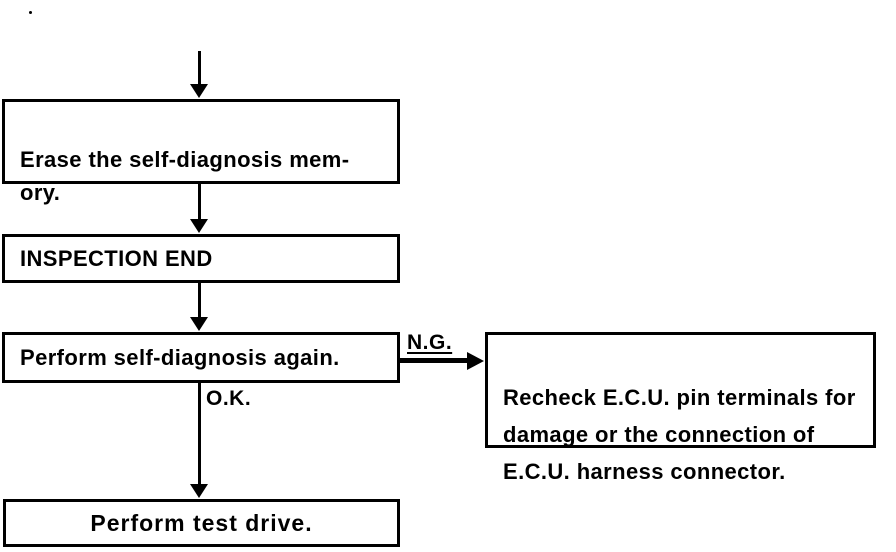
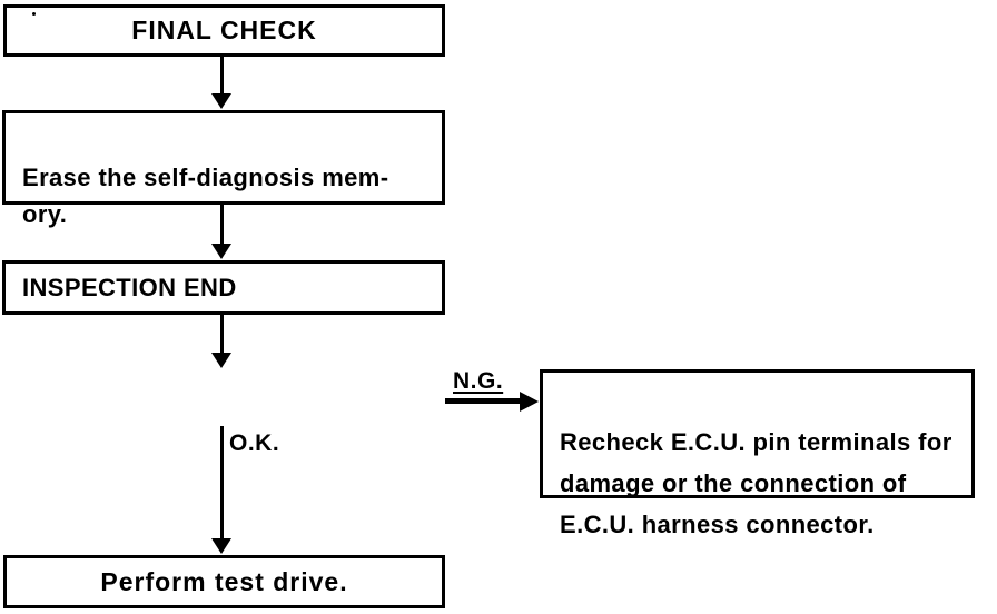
+ FINAL CHECK
  Erase the self-diagnosis mem-
  ory.
  INSPECTION END
- Perform self-diagnosis again.
  N.G.
  Recheck E.C.U. pin terminals for
  damage or the connection of
  E.C.U. harness connector.
  O.K.
  Perform test drive.
